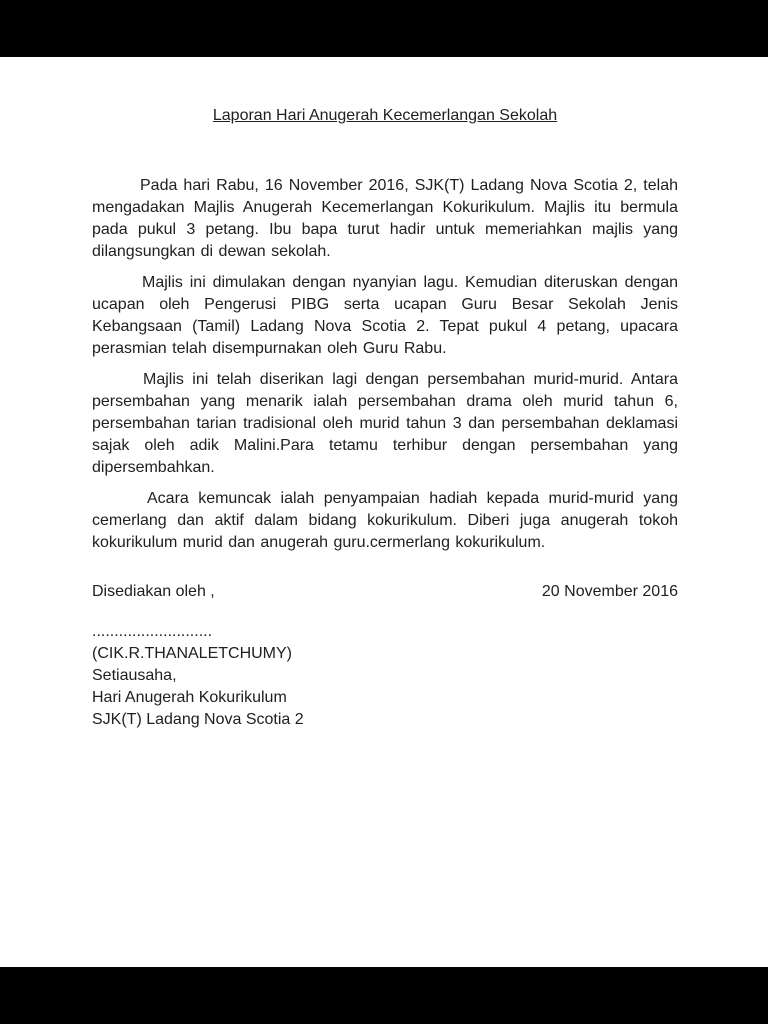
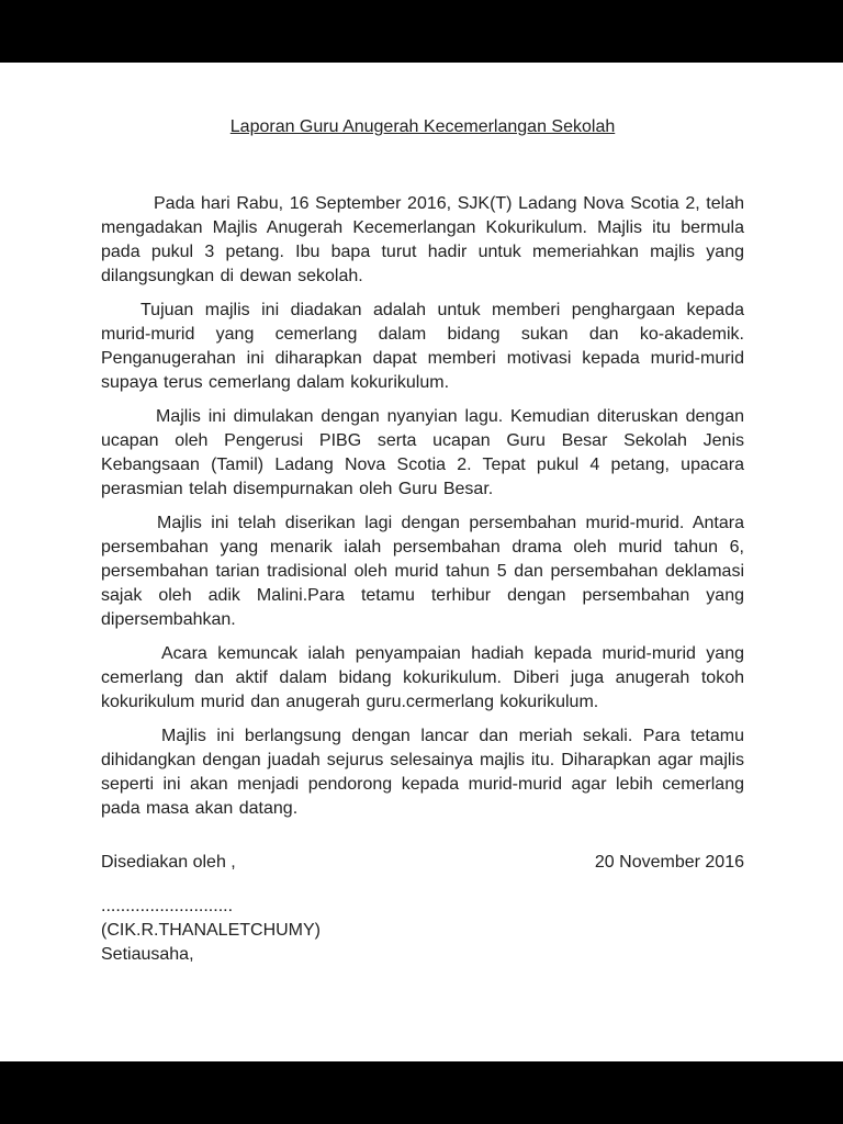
- Laporan Hari Anugerah Kecemerlangan Sekolah
+ Laporan Guru Anugerah Kecemerlangan Sekolah
- Pada hari Rabu, 16 November 2016, SJK(T) Ladang Nova Scotia 2, telah mengadakan Majlis Anugerah Kecemerlangan Kokurikulum. Majlis itu bermula pada pukul 3 petang. Ibu bapa turut hadir untuk memeriahkan majlis yang dilangsungkan di dewan sekolah.
+ Pada hari Rabu, 16 September 2016, SJK(T) Ladang Nova Scotia 2, telah mengadakan Majlis Anugerah Kecemerlangan Kokurikulum. Majlis itu bermula pada pukul 3 petang. Ibu bapa turut hadir untuk memeriahkan majlis yang dilangsungkan di dewan sekolah.
+ Tujuan majlis ini diadakan adalah untuk memberi penghargaan kepada murid-murid yang cemerlang dalam bidang sukan dan ko-akademik. Penganugerahan ini diharapkan dapat memberi motivasi kepada murid-murid supaya terus cemerlang dalam kokurikulum.
- Majlis ini dimulakan dengan nyanyian lagu. Kemudian diteruskan dengan ucapan oleh Pengerusi PIBG serta ucapan Guru Besar Sekolah Jenis Kebangsaan (Tamil) Ladang Nova Scotia 2. Tepat pukul 4 petang, upacara perasmian telah disempurnakan oleh Guru Rabu.
+ Majlis ini dimulakan dengan nyanyian lagu. Kemudian diteruskan dengan ucapan oleh Pengerusi PIBG serta ucapan Guru Besar Sekolah Jenis Kebangsaan (Tamil) Ladang Nova Scotia 2. Tepat pukul 4 petang, upacara perasmian telah disempurnakan oleh Guru Besar.
- Majlis ini telah diserikan lagi dengan persembahan murid-murid. Antara persembahan yang menarik ialah persembahan drama oleh murid tahun 6, persembahan tarian tradisional oleh murid tahun 3 dan persembahan deklamasi sajak oleh adik Malini.Para tetamu terhibur dengan persembahan yang dipersembahkan.
+ Majlis ini telah diserikan lagi dengan persembahan murid-murid. Antara persembahan yang menarik ialah persembahan drama oleh murid tahun 6, persembahan tarian tradisional oleh murid tahun 5 dan persembahan deklamasi sajak oleh adik Malini.Para tetamu terhibur dengan persembahan yang dipersembahkan.
  Acara kemuncak ialah penyampaian hadiah kepada murid-murid yang cemerlang dan aktif dalam bidang kokurikulum. Diberi juga anugerah tokoh kokurikulum murid dan anugerah guru.cermerlang kokurikulum.
+ Majlis ini berlangsung dengan lancar dan meriah sekali. Para tetamu dihidangkan dengan juadah sejurus selesainya majlis itu. Diharapkan agar majlis seperti ini akan menjadi pendorong kepada murid-murid agar lebih cemerlang pada masa akan datang.
  Disediakan oleh ,
  20 November 2016
  ...........................
  (CIK.R.THANALETCHUMY)
  Setiausaha,
- Hari Anugerah Kokurikulum
- SJK(T) Ladang Nova Scotia 2
